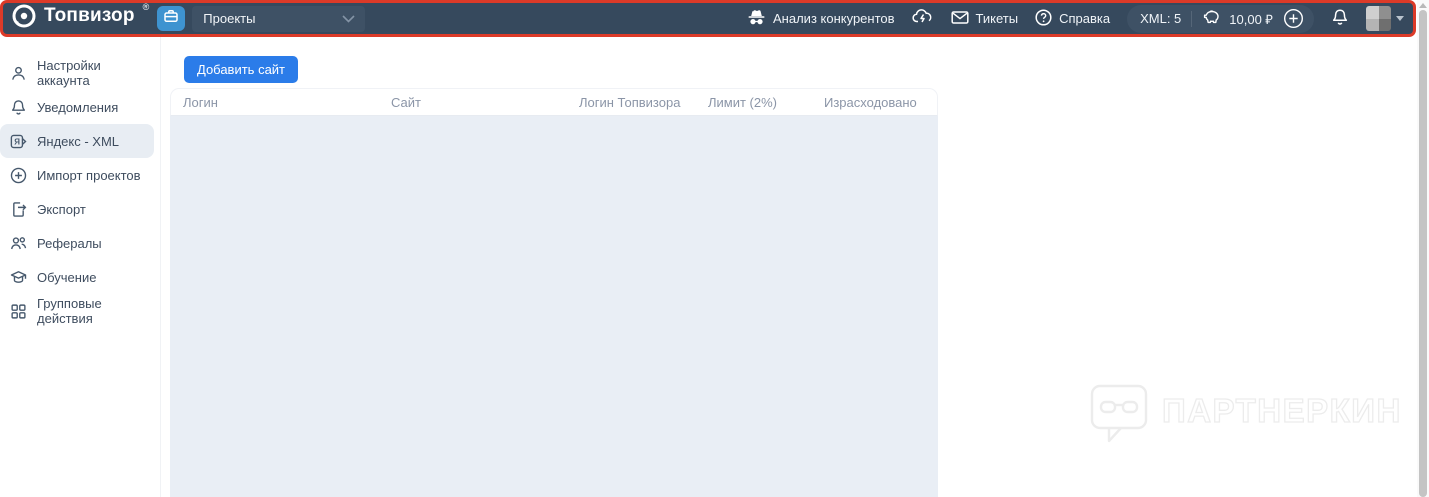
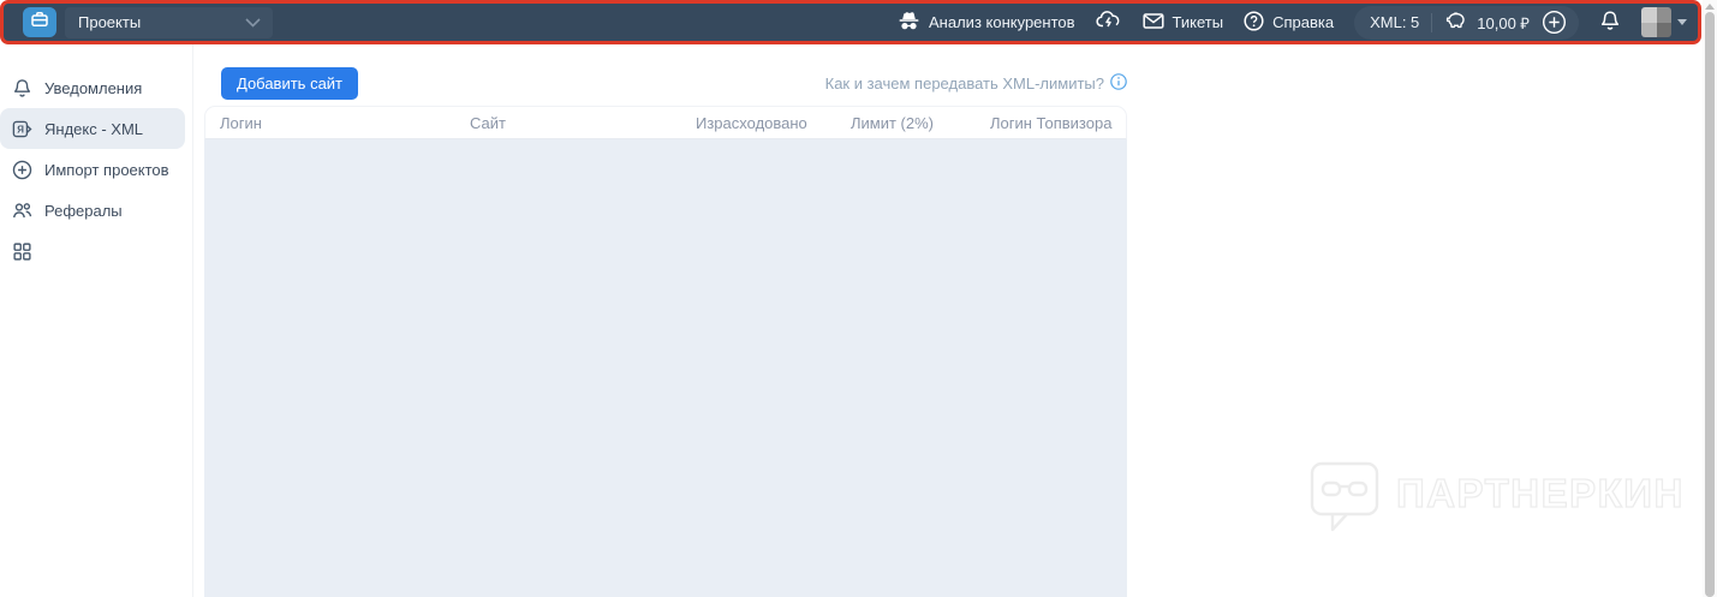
- Топвизор
- ®
  Проекты
  Анализ конкурентов
  Тикеты
  Справка
  XML: 5
  10,00 ₽
- Настройки аккаунта
  Уведомления
  Я
  Яндекс - XML
  Импорт проектов
- Экспорт
  Рефералы
- Обучение
- Групповые действия
  Добавить сайт
+ Как и зачем передавать XML-лимиты?
  Логин
  Сайт
- Логин Топвизора
+ Израсходовано
  Лимит (2%)
- Израсходовано
+ Логин Топвизора
